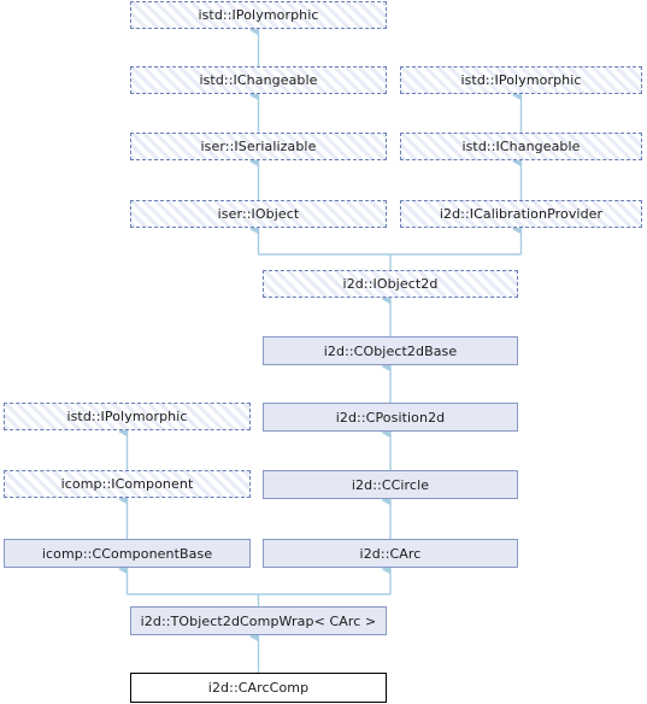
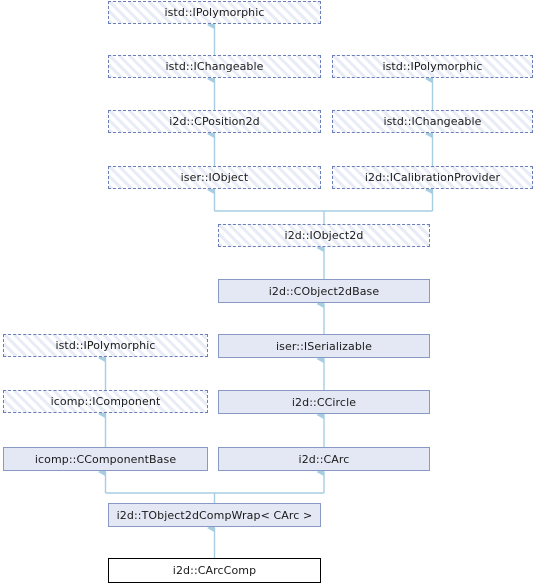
  istd::IPolymorphic
  istd::IChangeable
  istd::IPolymorphic
- iser::ISerializable
+ i2d::CPosition2d
  istd::IChangeable
  iser::IObject
  i2d::ICalibrationProvider
  i2d::IObject2d
  i2d::CObject2dBase
  istd::IPolymorphic
- i2d::CPosition2d
+ iser::ISerializable
  icomp::IComponent
  i2d::CCircle
  icomp::CComponentBase
  i2d::CArc
  i2d::TObject2dCompWrap< CArc >
  i2d::CArcComp
